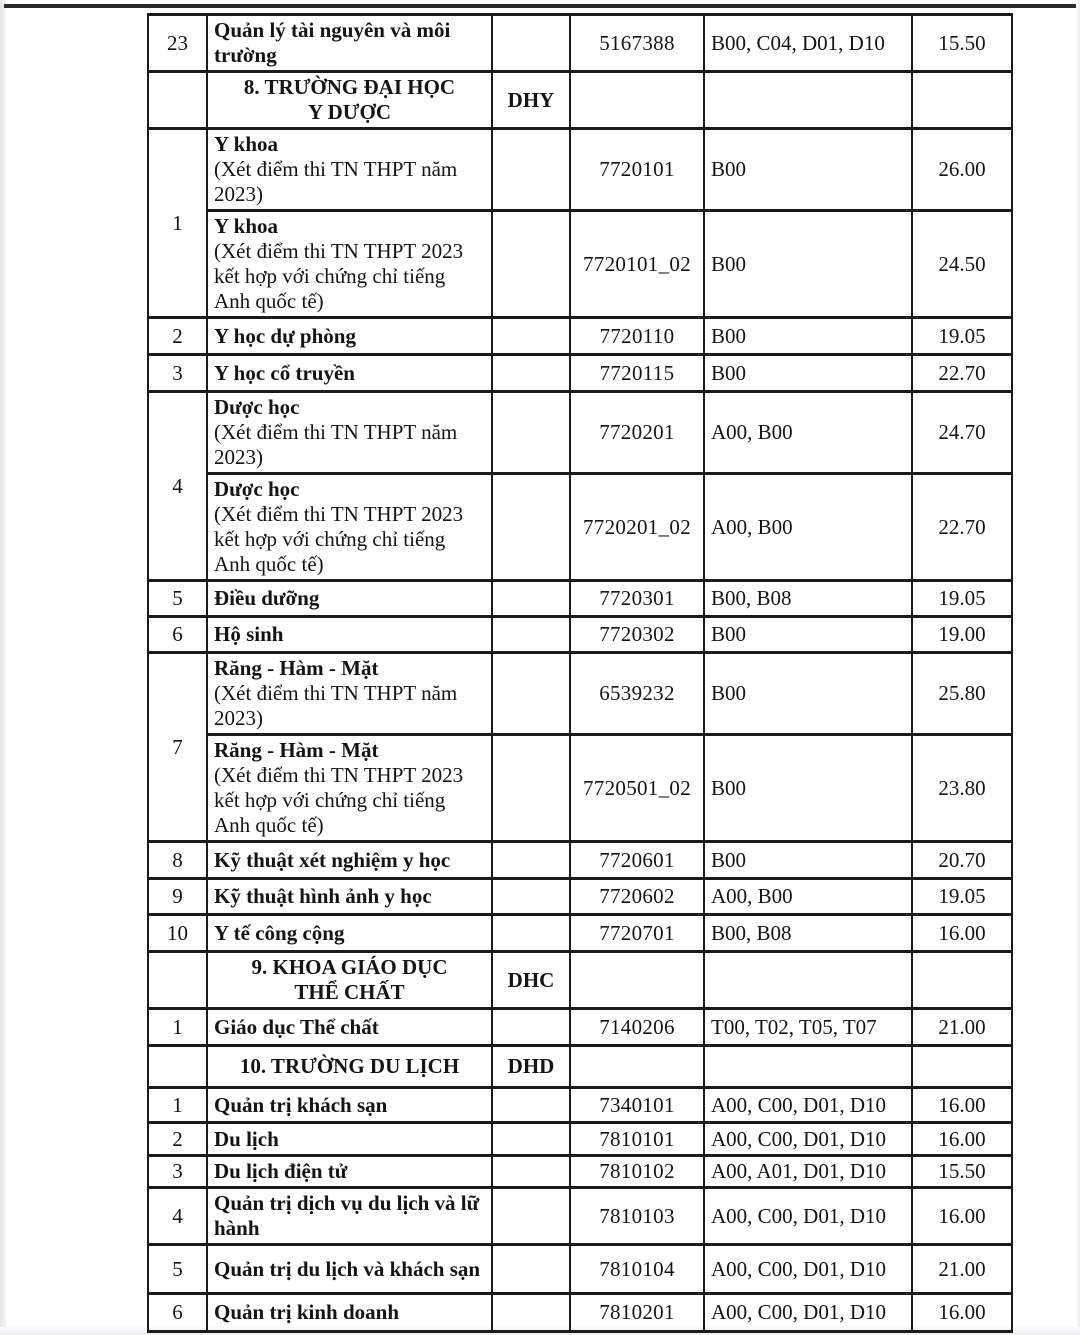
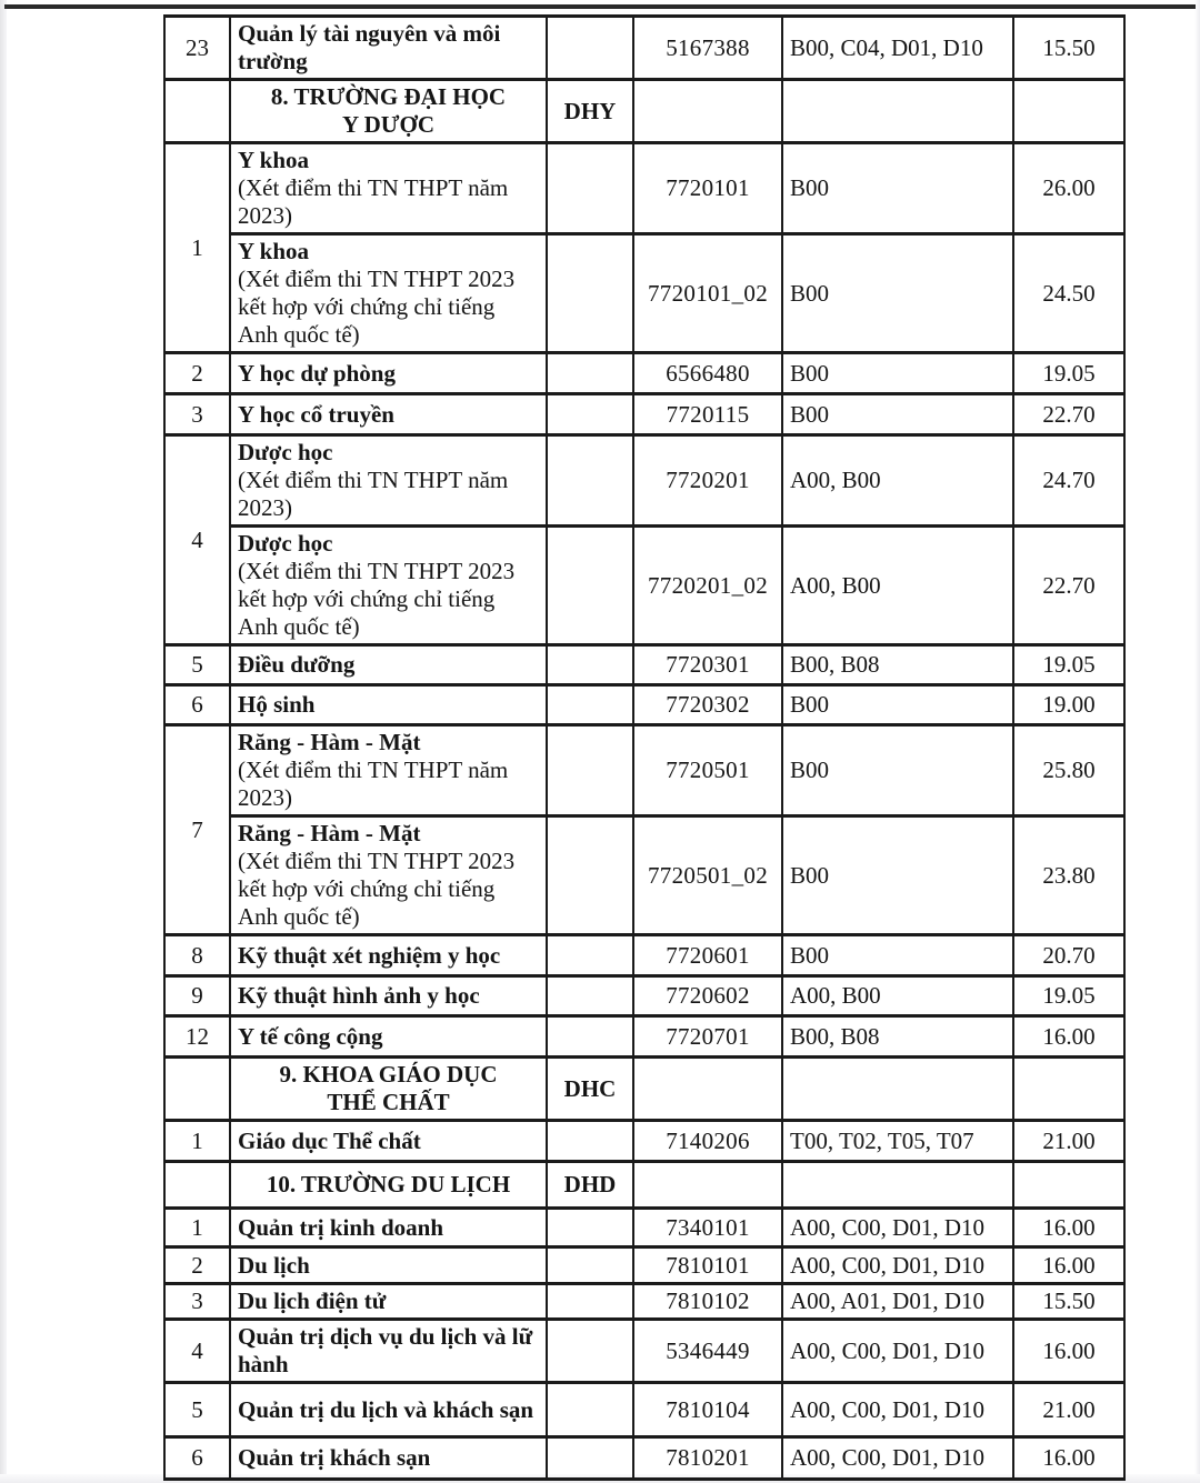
  23	Quản lý tài nguyên và môi trường		5167388	B00, C04, D01, D10	15.50
  	8. TRƯỜNG ĐẠI HỌCY DƯỢC	DHY
  1	Y khoa(Xét điểm thi TN THPT năm 2023)		7720101	B00	26.00
  Y khoa(Xét điểm thi TN THPT 2023 kết hợp với chứng chỉ tiếng Anh quốc tế)		7720101_02	B00	24.50
- 2	Y học dự phòng		7720110	B00	19.05
+ 2	Y học dự phòng		6566480	B00	19.05
  3	Y học cổ truyền		7720115	B00	22.70
  4	Dược học(Xét điểm thi TN THPT năm 2023)		7720201	A00, B00	24.70
  Dược học(Xét điểm thi TN THPT 2023 kết hợp với chứng chỉ tiếng Anh quốc tế)		7720201_02	A00, B00	22.70
  5	Điều dưỡng		7720301	B00, B08	19.05
  6	Hộ sinh		7720302	B00	19.00
- 7	Răng - Hàm - Mặt(Xét điểm thi TN THPT năm 2023)		6539232	B00	25.80
+ 7	Răng - Hàm - Mặt(Xét điểm thi TN THPT năm 2023)		7720501	B00	25.80
  Răng - Hàm - Mặt(Xét điểm thi TN THPT 2023 kết hợp với chứng chỉ tiếng Anh quốc tế)		7720501_02	B00	23.80
  8	Kỹ thuật xét nghiệm y học		7720601	B00	20.70
  9	Kỹ thuật hình ảnh y học		7720602	A00, B00	19.05
- 10	Y tế công cộng		7720701	B00, B08	16.00
+ 12	Y tế công cộng		7720701	B00, B08	16.00
  	9. KHOA GIÁO DỤCTHỂ CHẤT	DHC
  1	Giáo dục Thể chất		7140206	T00, T02, T05, T07	21.00
  	10. TRƯỜNG DU LỊCH	DHD
- 1	Quản trị khách sạn		7340101	A00, C00, D01, D10	16.00
+ 1	Quản trị kinh doanh		7340101	A00, C00, D01, D10	16.00
  2	Du lịch		7810101	A00, C00, D01, D10	16.00
  3	Du lịch điện tử		7810102	A00, A01, D01, D10	15.50
- 4	Quản trị dịch vụ du lịch và lữ hành		7810103	A00, C00, D01, D10	16.00
+ 4	Quản trị dịch vụ du lịch và lữ hành		5346449	A00, C00, D01, D10	16.00
  5	Quản trị du lịch và khách sạn		7810104	A00, C00, D01, D10	21.00
- 6	Quản trị kinh doanh		7810201	A00, C00, D01, D10	16.00
+ 6	Quản trị khách sạn		7810201	A00, C00, D01, D10	16.00
